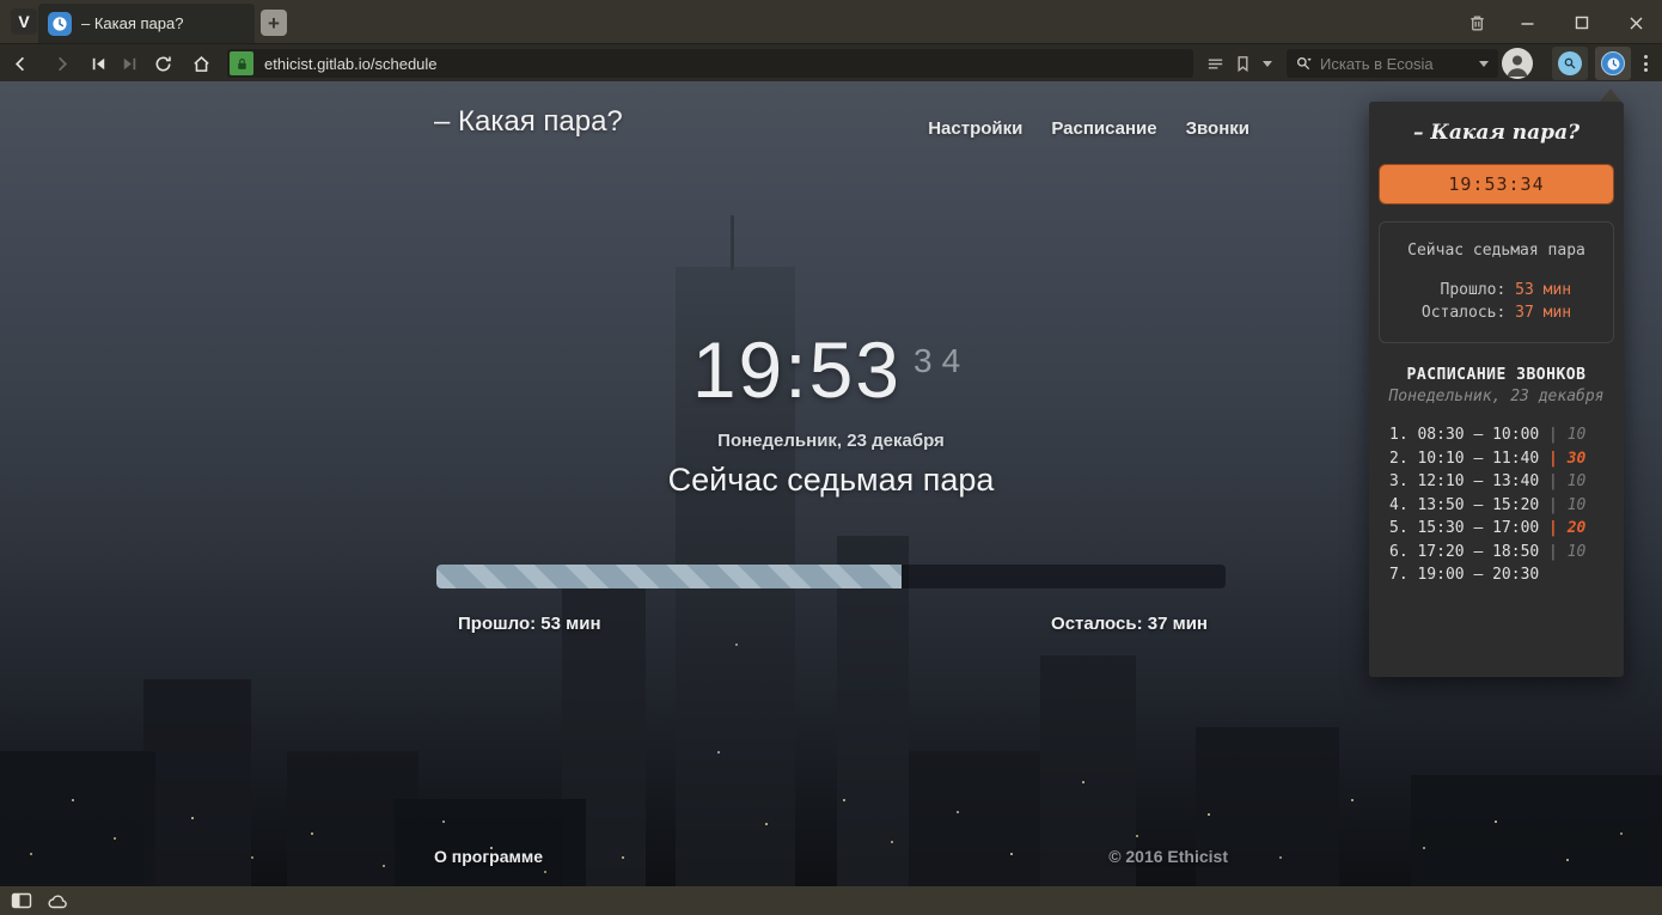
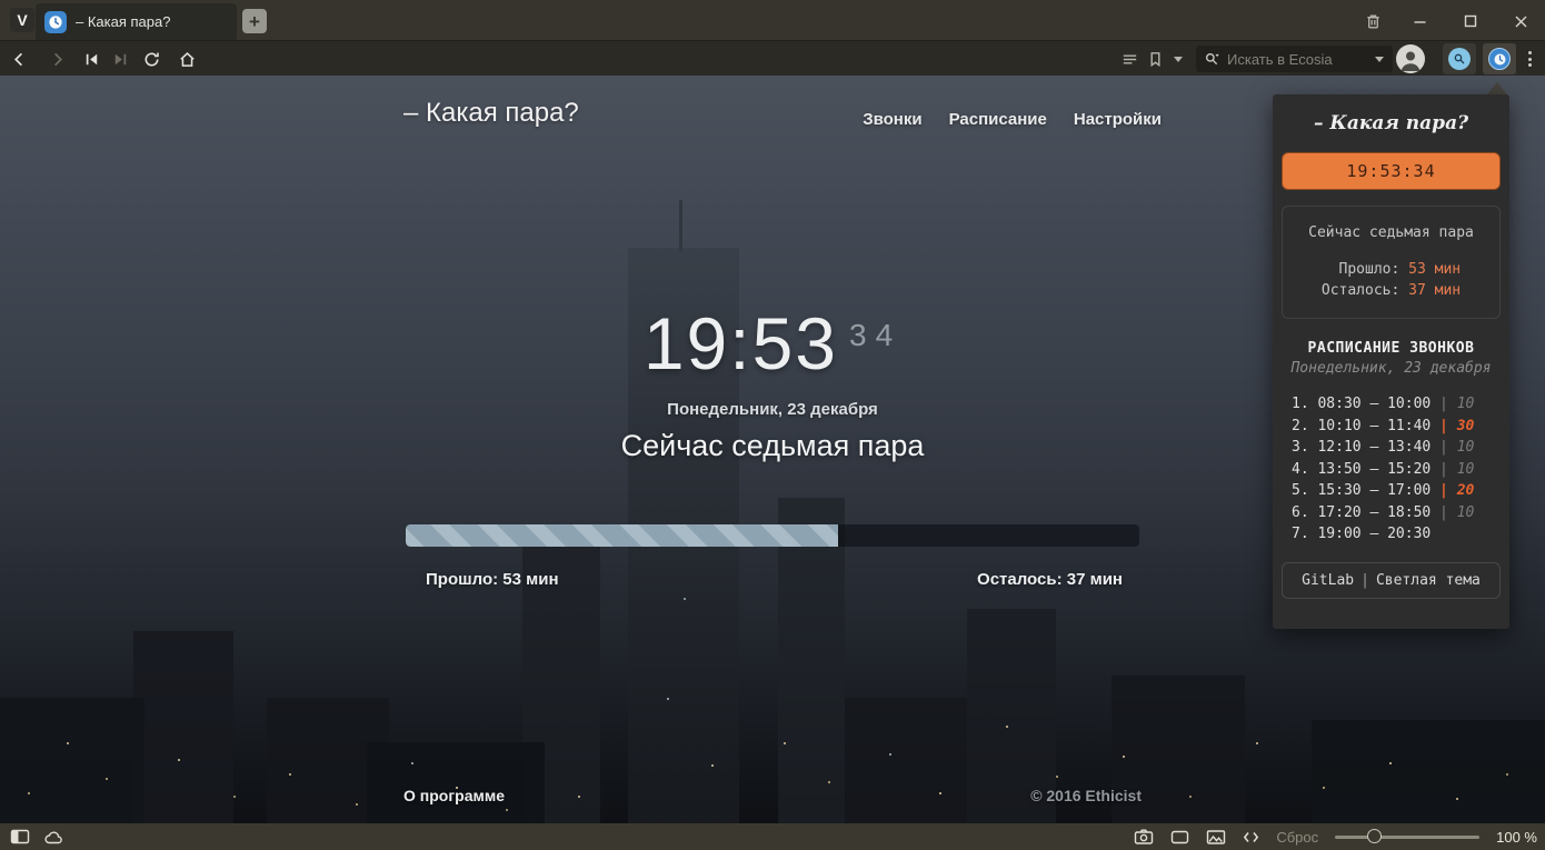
  V
  – Какая пара?
  +
- ethicist.gitlab.io/schedule
  Искать в Ecosia
  – Какая пара?
- Настройки
+ Звонки
  Расписание
- Звонки
+ Настройки
  19:53
  34
  Понедельник, 23 декабря
  Сейчас седьмая пара
  Прошло: 53 мин
  Осталось: 37 мин
  О программе
  © 2016 Ethicist
  – Какая пара?
  19:53:34
  Сейчас седьмая пара
  Прошло: 53 мин
  Осталось: 37 мин
  РАСПИСАНИЕ ЗВОНКОВ
  Понедельник, 23 декабря
  1. 08:30 – 10:00 | 10
  2. 10:10 – 11:40 | 30
  3. 12:10 – 13:40 | 10
  4. 13:50 – 15:20 | 10
  5. 15:30 – 17:00 | 20
  6. 17:20 – 18:50 | 10
  7. 19:00 – 20:30
+ GitLab | Светлая тема
+ Сброс
+ 100 %
